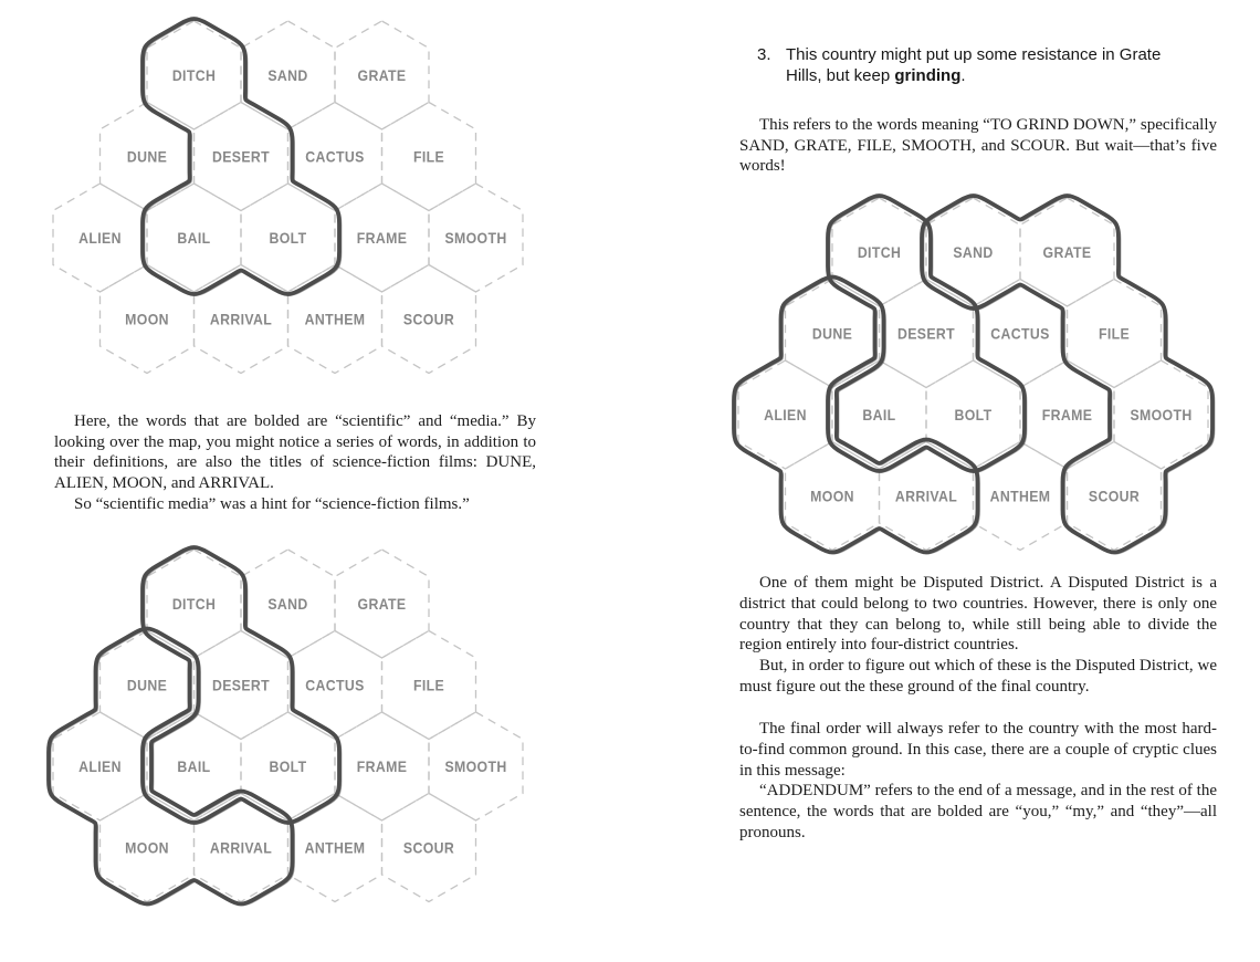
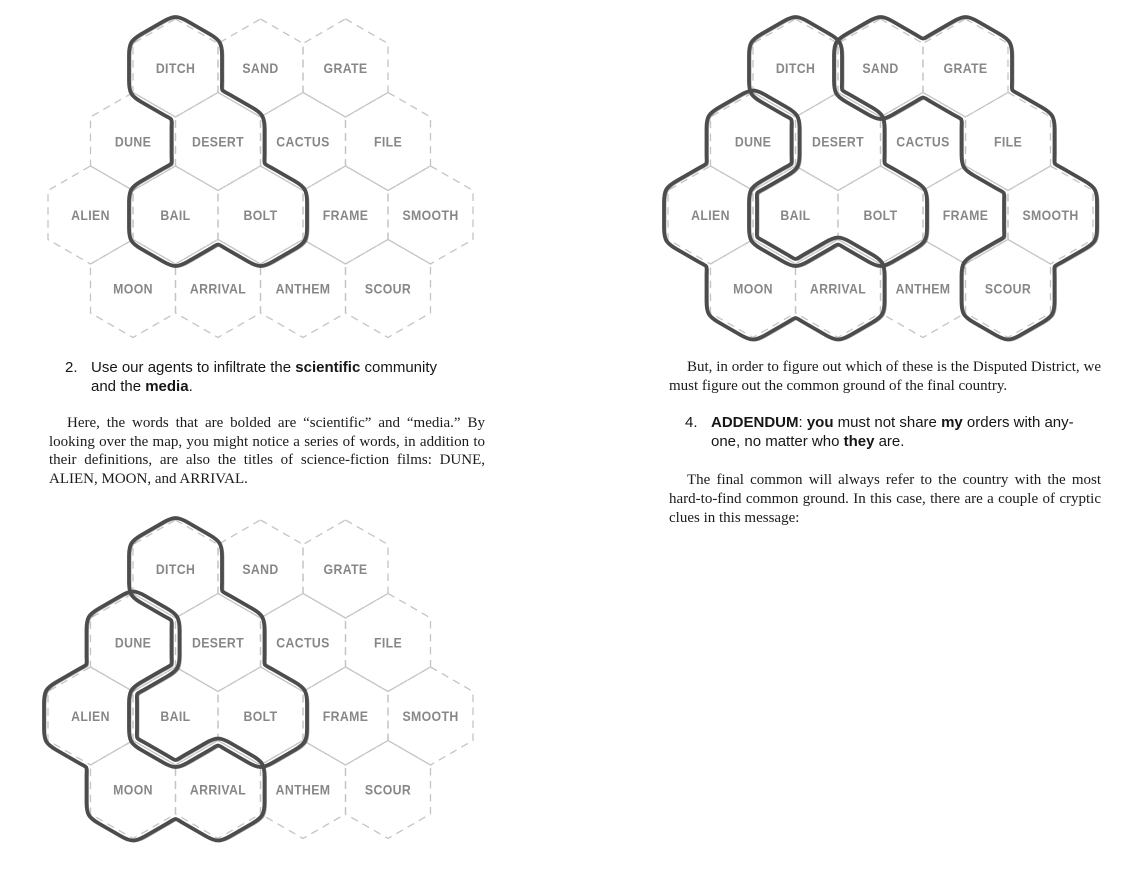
  DITCH
  SAND
  GRATE
  DUNE
  DESERT
  CACTUS
  FILE
  ALIEN
  BAIL
  BOLT
  FRAME
  SMOOTH
  MOON
  ARRIVAL
  ANTHEM
  SCOUR
+ 2.
+ Use our agents to infiltrate the scientific community
+ and the media.
  Here, the words that are bolded are “scientific” and “media.” By looking over the map, you might notice a series of words, in addition to their definitions, are also the titles of science-fiction films: DUNE, ALIEN, MOON, and ARRIVAL.
- So “scientific media” was a hint for “science-fiction films.”
  DITCH
  SAND
  GRATE
  DUNE
  DESERT
  CACTUS
  FILE
  ALIEN
  BAIL
  BOLT
  FRAME
  SMOOTH
  MOON
  ARRIVAL
  ANTHEM
  SCOUR
- 3.
- This country might put up some resistance in Grate
- Hills, but keep grinding.
- This refers to the words meaning “TO GRIND DOWN,” specifically SAND, GRATE, FILE, SMOOTH, and SCOUR. But wait—that’s five words!
  DITCH
  SAND
  GRATE
  DUNE
  DESERT
  CACTUS
  FILE
  ALIEN
  BAIL
  BOLT
  FRAME
  SMOOTH
  MOON
  ARRIVAL
  ANTHEM
  SCOUR
- One of them might be Disputed District. A Disputed District is a district that could belong to two countries. However, there is only one country that they can belong to, while still being able to divide the region entirely into four-district countries.
- But, in order to figure out which of these is the Disputed District, we must figure out the these ground of the final country.
+ But, in order to figure out which of these is the Disputed District, we must figure out the common ground of the final country.
+ 4.
+ ADDENDUM: you must not share my orders with any-
+ one, no matter who they are.
- The final order will always refer to the country with the most hard-to-find common ground. In this case, there are a couple of cryptic clues in this message:
+ The final common will always refer to the country with the most hard-to-find common ground. In this case, there are a couple of cryptic clues in this message:
- “ADDENDUM” refers to the end of a message, and in the rest of the sentence, the words that are bolded are “you,” “my,” and “they”—all pronouns.
